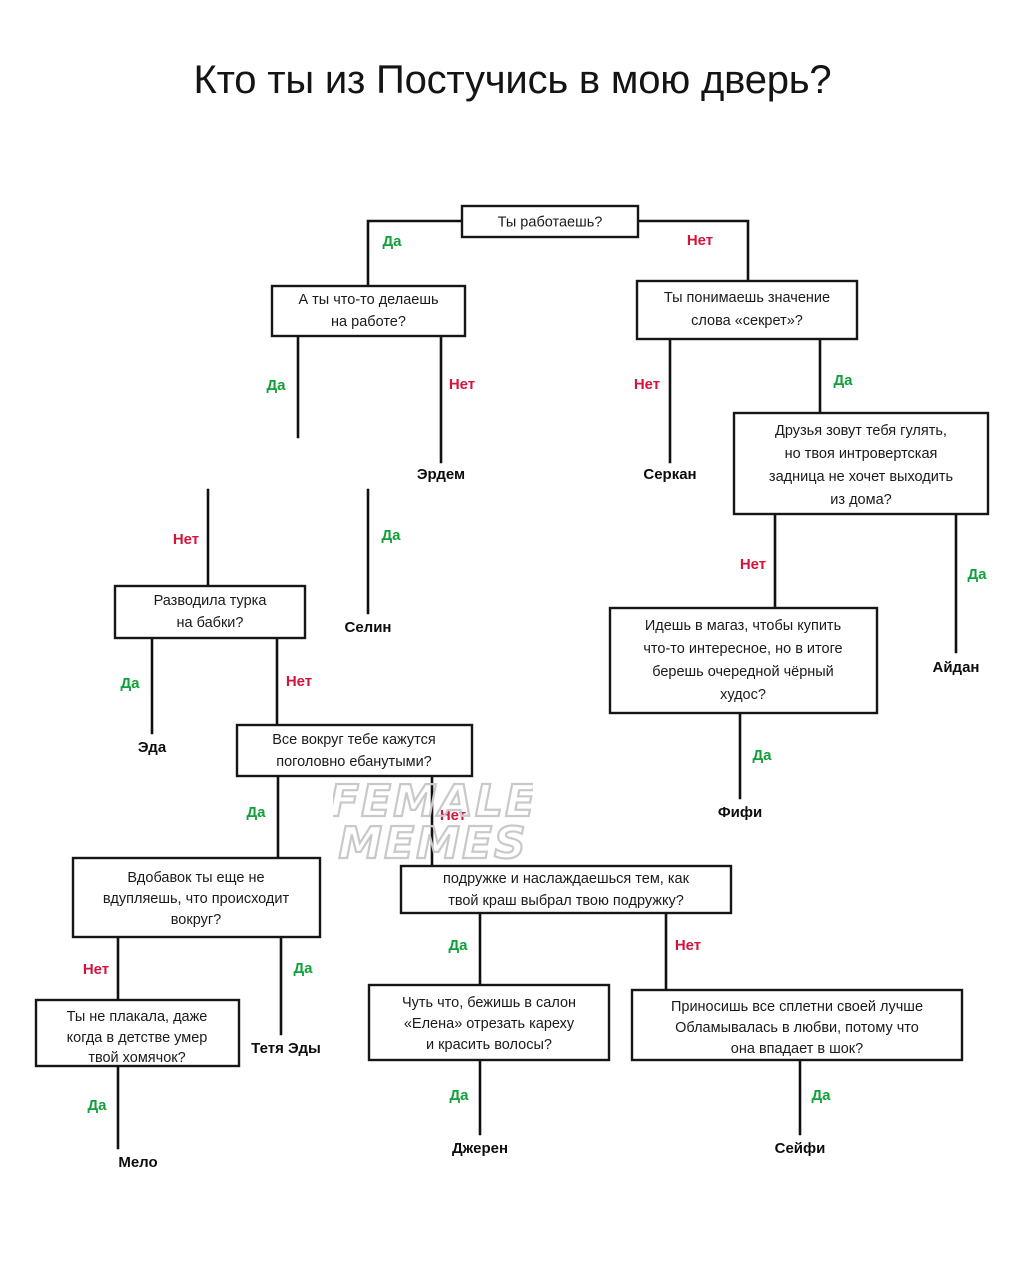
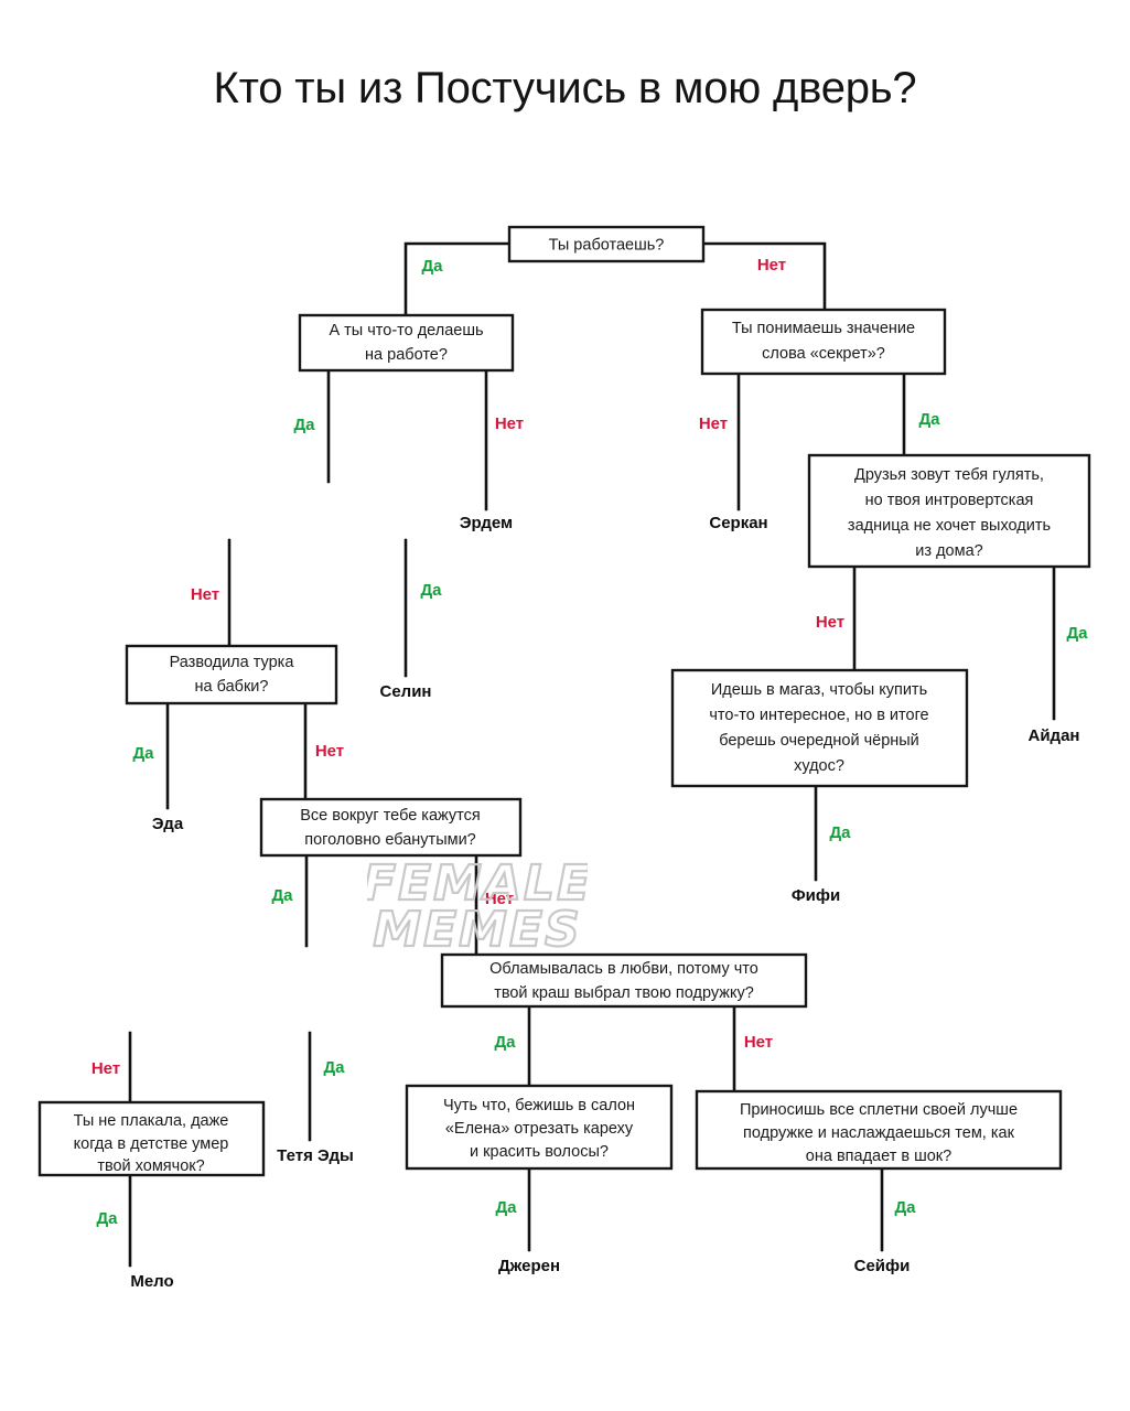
  Кто ты из Постучись в мою дверь?
  Да
  Нет
  Да
  Нет
  Нет
  Да
  Нет
  Да
  Нет
  Да
  Да
  Нет
  Да
  Да
  Нет
  Нет
  Да
  Да
  Нет
  Да
  Да
  Да
  Ты работаешь?
  А ты что-то делаешь
  на работе?
  Ты понимаешь значение
  слова «секрет»?
  Друзья зовут тебя гулять,
  но твоя интровертская
  задница не хочет выходить
  из дома?
  Разводила турка
  на бабки?
  Идешь в магаз, чтобы купить
  что-то интересное, но в итоге
  берешь очередной чёрный
  худос?
  Все вокруг тебе кажутся
  поголовно ебанутыми?
- Вдобавок ты еще не
- вдупляешь, что происходит
- вокруг?
- подружке и наслаждаешься тем, как
+ Обламывалась в любви, потому что
  твой краш выбрал твою подружку?
  Ты не плакала, даже
  когда в детстве умер
  твой хомячок?
  Чуть что, бежишь в салон
  «Елена» отрезать кареху
  и красить волосы?
  Приносишь все сплетни своей лучше
- Обламывалась в любви, потому что
+ подружке и наслаждаешься тем, как
  она впадает в шок?
  Эрдем
  Серкан
  Селин
  Айдан
  Эда
  Фифи
  Тетя Эды
  Мело
  Джерен
  Сейфи
  FEMALE
  MEMES
